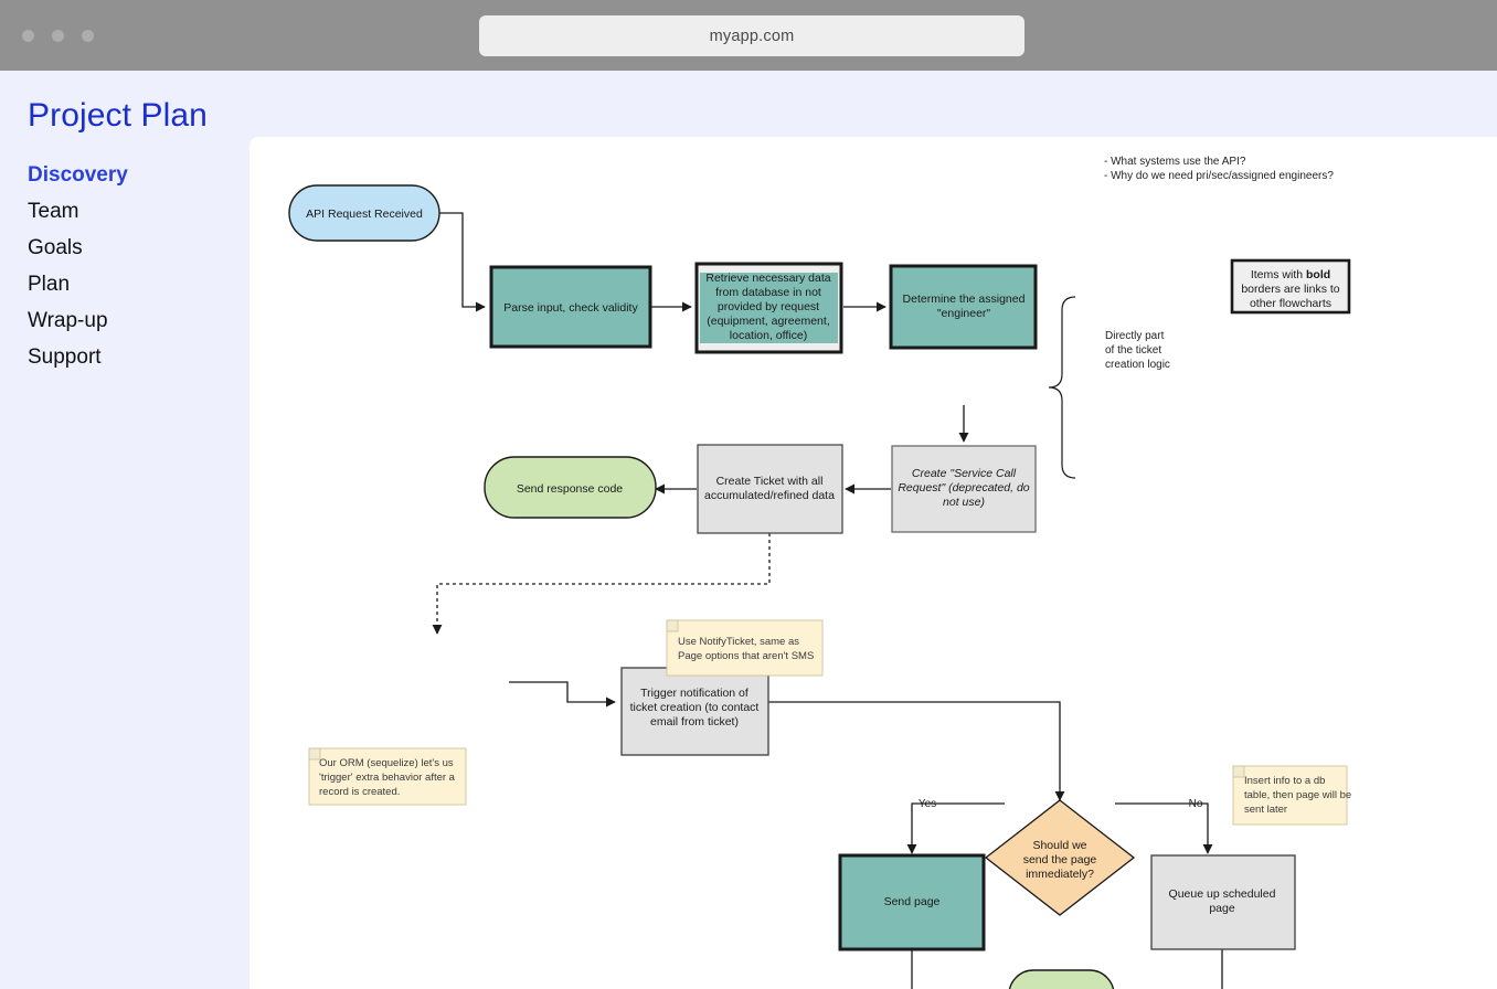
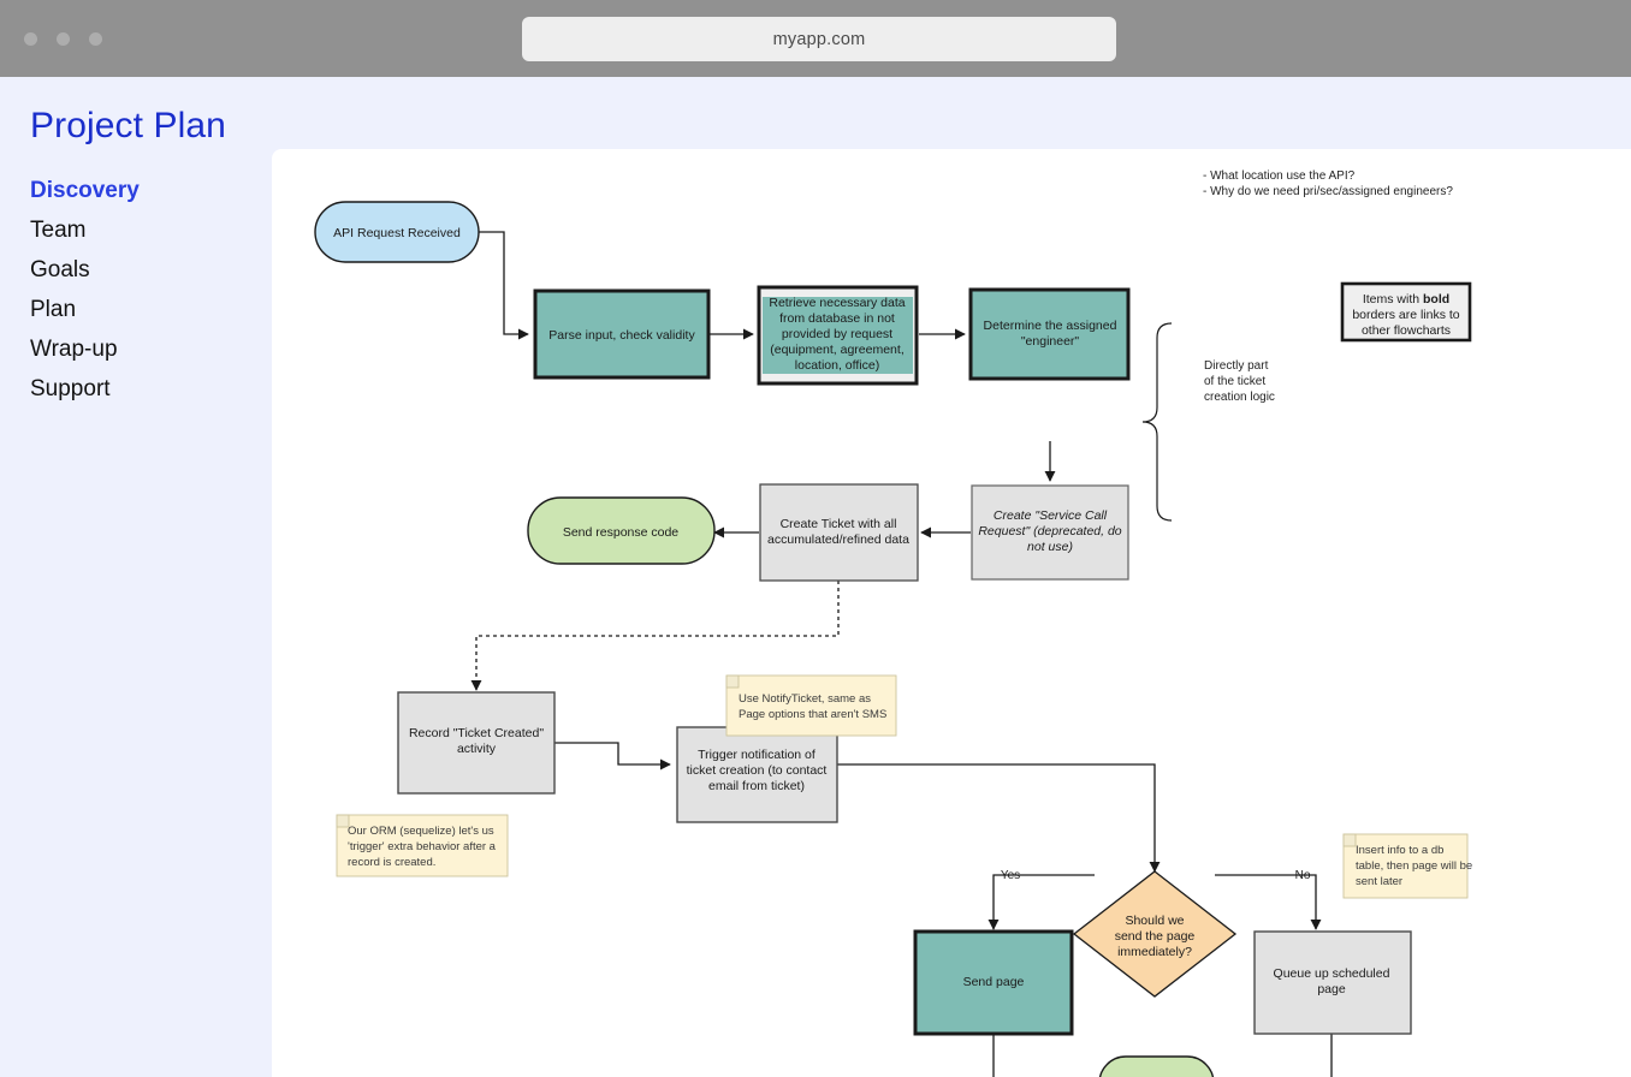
  myapp.com
  Project Plan
  Discovery
  Team
  Goals
  Plan
  Wrap-up
  Support
  Yes
  No
  Directly part
  of the ticket
  creation logic
- - What systems use the API?
+ - What location use the API?
  - Why do we need pri/sec/assigned engineers?
  Items with bold
  borders are links to
  other flowcharts
  API Request Received
  Parse input, check validity
  Retrieve necessary data
  from database in not
  provided by request
  (equipment, agreement,
  location, office)
  Determine the assigned
  "engineer"
  Create "Service Call
  Request" (deprecated, do
  not use)
  Create Ticket with all
  accumulated/refined data
  Send response code
+ Record "Ticket Created"
+ activity
  Trigger notification of
  ticket creation (to contact
  email from ticket)
  Should we
  send the page
  immediately?
  Send page
  Queue up scheduled
  page
  Use NotifyTicket, same as
  Page options that aren't SMS
  Our ORM (sequelize) let's us
  'trigger' extra behavior after a
  record is created.
  Insert info to a db
  table, then page will be
  sent later
